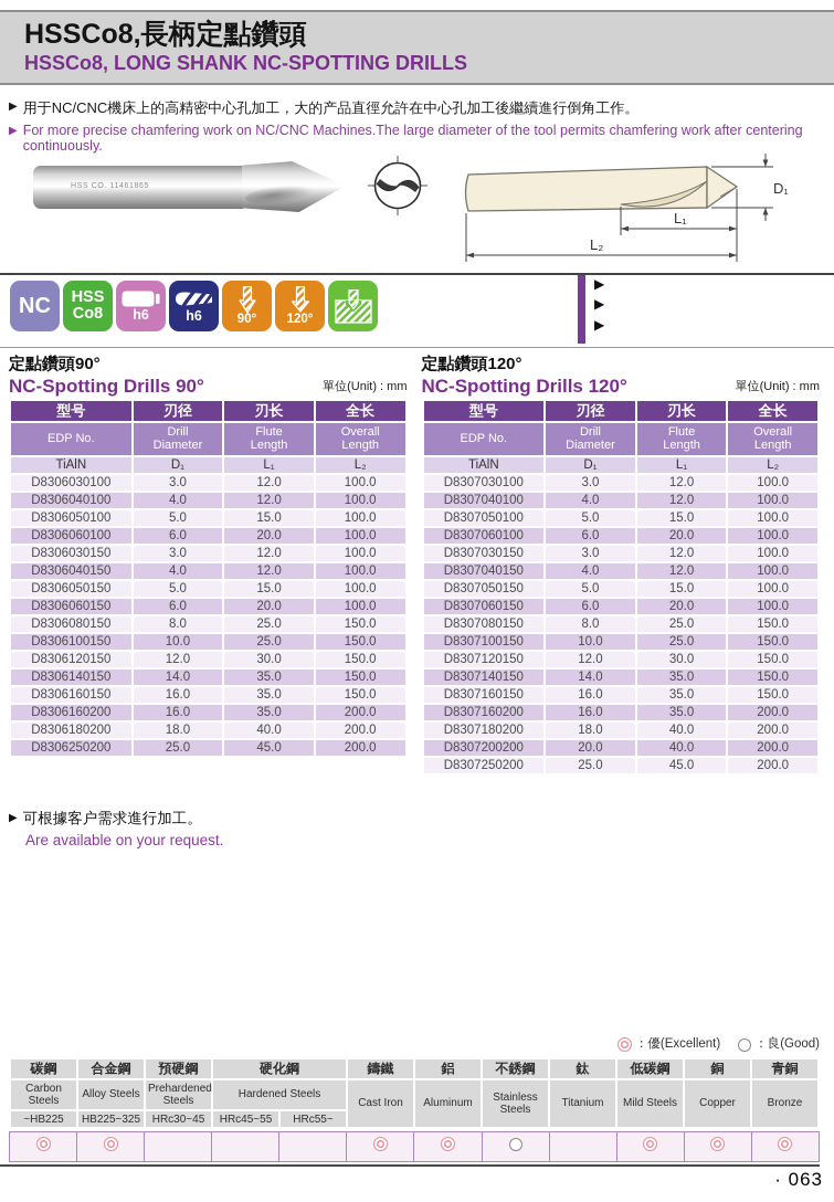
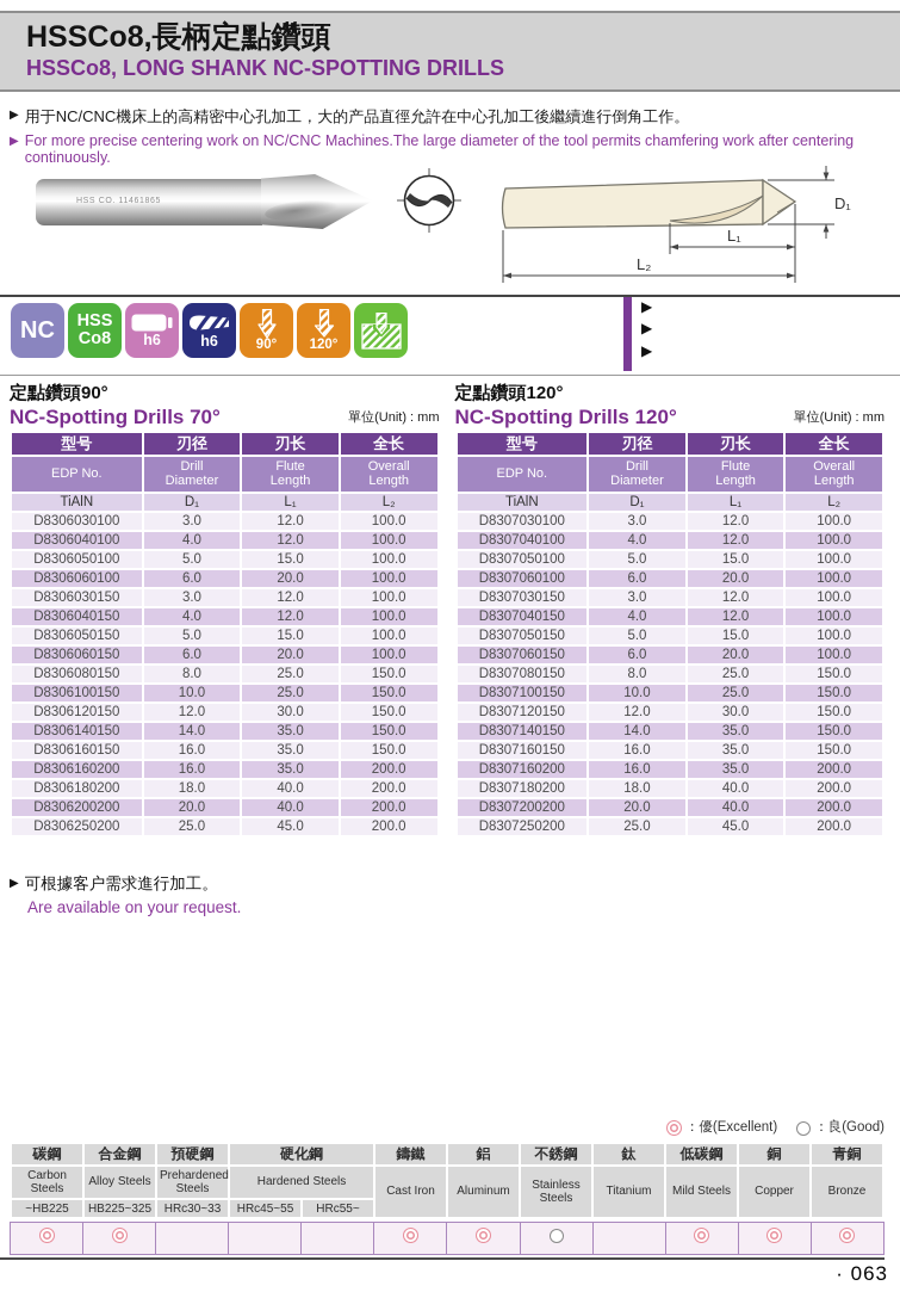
  HSSCo8,長柄定點鑽頭
  HSSCo8, LONG SHANK NC-SPOTTING DRILLS
  ▶
  用于NC/CNC機床上的高精密中心孔加工，大的产品直徑允許在中心孔加工後繼續進行倒角工作。
  ▶
- For more precise chamfering work on NC/CNC Machines.The large diameter of the tool permits chamfering work after centering continuously.
+ For more precise centering work on NC/CNC Machines.The large diameter of the tool permits chamfering work after centering continuously.
  D₁
  L₁
  L₂
  NC
  HSS
  Co8
  h6
  h6
  90°
  120°
  ▶
  ▶
  ▶
  定點鑽頭90°
- NC-Spotting Drills 90°
+ NC-Spotting Drills 70°
  單位(Unit) : mm
  型号	刃径	刃长	全长
  EDP No.	Drill Diameter	Flute Length	Overall Length
  TiAlN	D₁	L₁	L₂
  D8306030100	3.0	12.0	100.0
  D8306040100	4.0	12.0	100.0
  D8306050100	5.0	15.0	100.0
  D8306060100	6.0	20.0	100.0
  D8306030150	3.0	12.0	100.0
  D8306040150	4.0	12.0	100.0
  D8306050150	5.0	15.0	100.0
  D8306060150	6.0	20.0	100.0
  D8306080150	8.0	25.0	150.0
  D8306100150	10.0	25.0	150.0
  D8306120150	12.0	30.0	150.0
  D8306140150	14.0	35.0	150.0
  D8306160150	16.0	35.0	150.0
  D8306160200	16.0	35.0	200.0
  D8306180200	18.0	40.0	200.0
+ D8306200200	20.0	40.0	200.0
  D8306250200	25.0	45.0	200.0
  定點鑽頭120°
  NC-Spotting Drills 120°
  單位(Unit) : mm
  型号	刃径	刃长	全长
  EDP No.	Drill Diameter	Flute Length	Overall Length
  TiAlN	D₁	L₁	L₂
  D8307030100	3.0	12.0	100.0
  D8307040100	4.0	12.0	100.0
  D8307050100	5.0	15.0	100.0
  D8307060100	6.0	20.0	100.0
  D8307030150	3.0	12.0	100.0
  D8307040150	4.0	12.0	100.0
  D8307050150	5.0	15.0	100.0
  D8307060150	6.0	20.0	100.0
  D8307080150	8.0	25.0	150.0
  D8307100150	10.0	25.0	150.0
  D8307120150	12.0	30.0	150.0
  D8307140150	14.0	35.0	150.0
  D8307160150	16.0	35.0	150.0
  D8307160200	16.0	35.0	200.0
  D8307180200	18.0	40.0	200.0
  D8307200200	20.0	40.0	200.0
  D8307250200	25.0	45.0	200.0
  ▶
  可根據客户需求進行加工。
  Are available on your request.
  ：優(Excellent)
  ：良(Good)
  碳鋼	合金鋼	預硬鋼	硬化鋼	鑄鐵	鋁	不銹鋼	鈦	低碳鋼	銅	青銅
  Carbon Steels	Alloy Steels	Prehardened Steels	Hardened Steels	Cast Iron	Aluminum	Stainless Steels	Titanium	Mild Steels	Copper	Bronze
- ~HB225	HB225~325	HRc30~45	HRc45~55	HRc55~
+ ~HB225	HB225~325	HRc30~33	HRc45~55	HRc55~
  · 063
